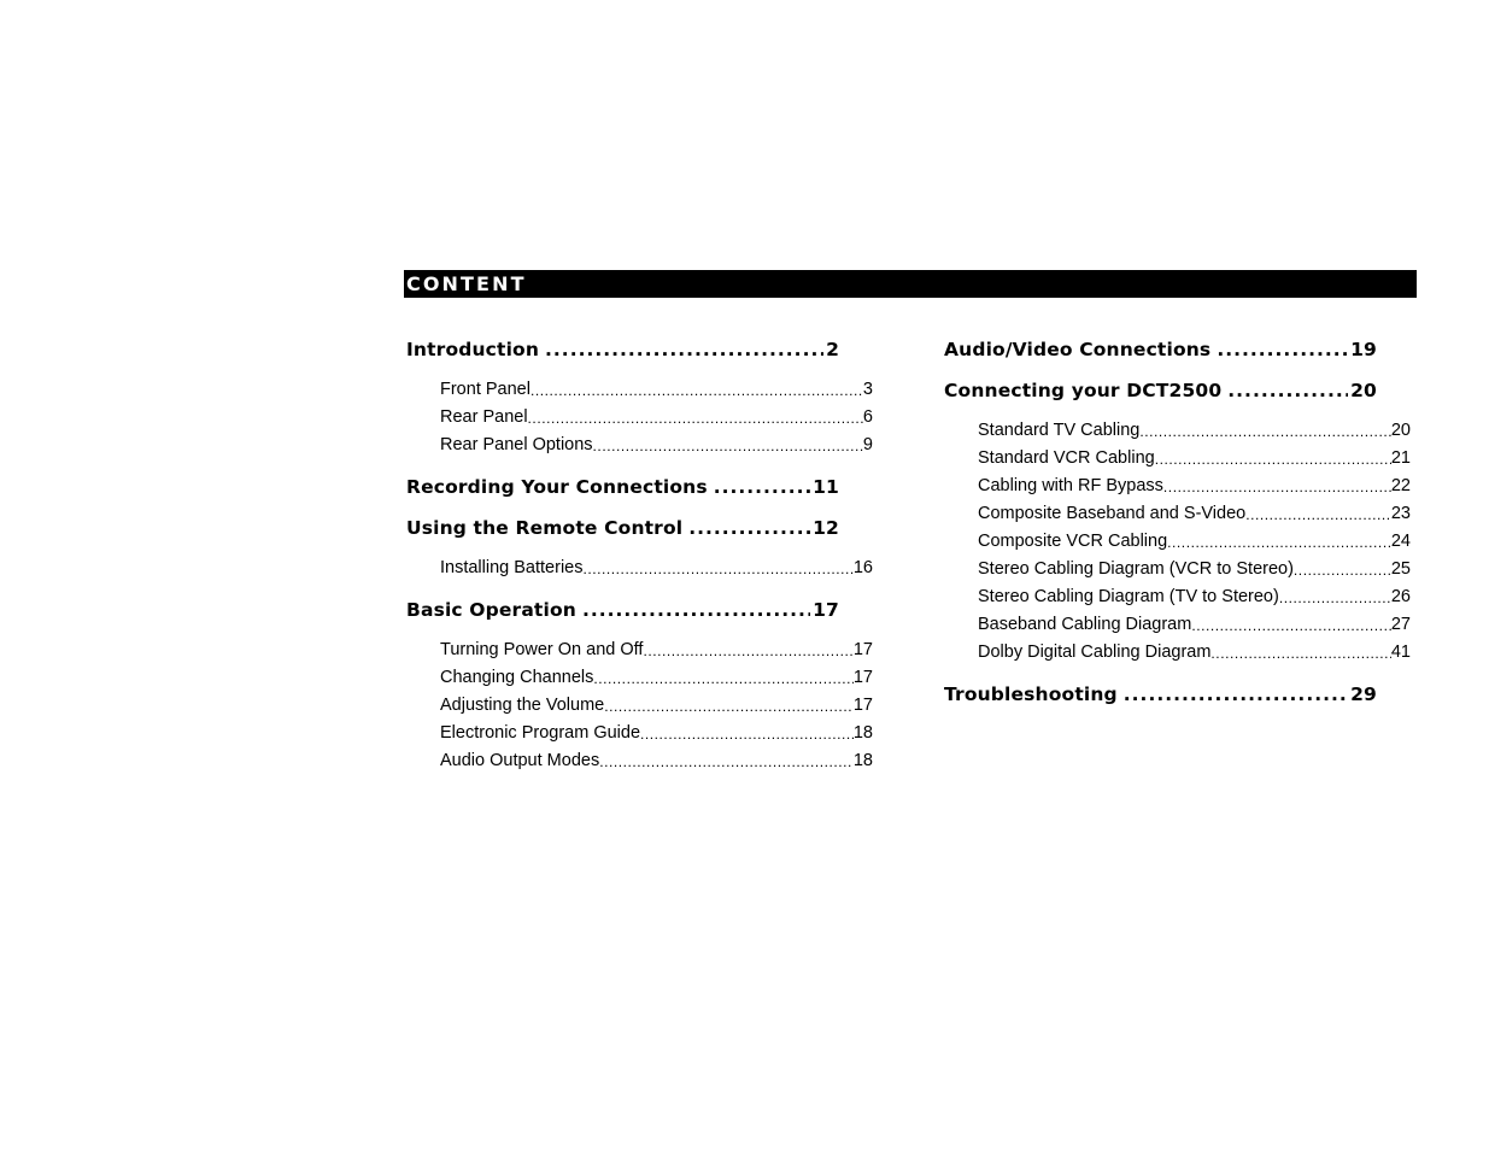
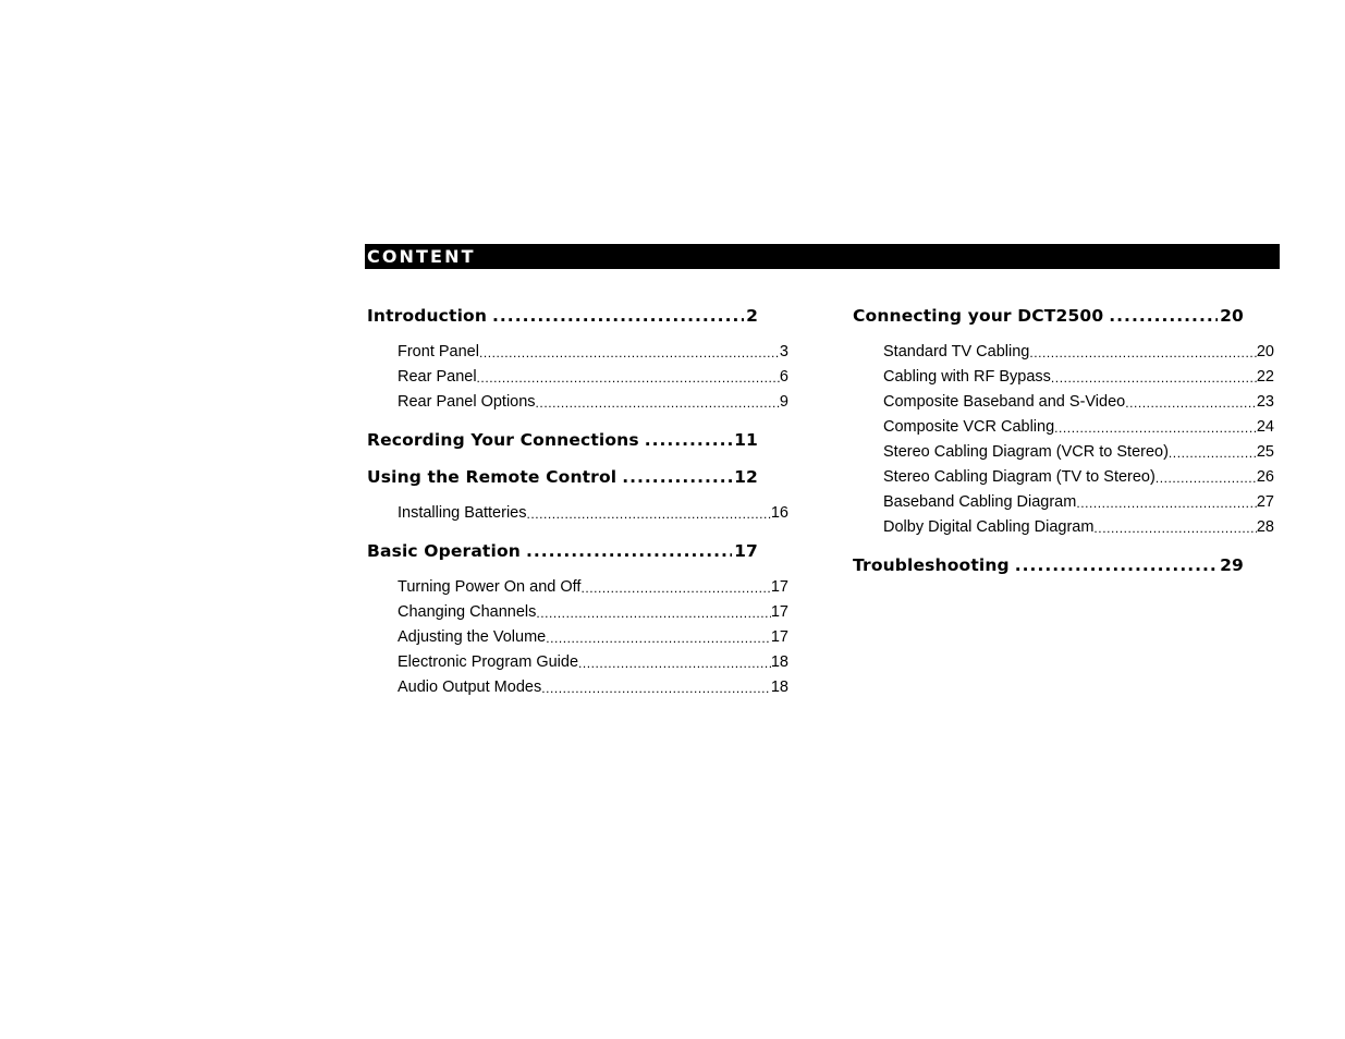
  CONTENT
  Introduction
  2
  Front Panel
  3
  Rear Panel
  6
  Rear Panel Options
  9
  Recording Your Connections
  11
  Using the Remote Control
  12
  Installing Batteries
  16
  Basic Operation
  17
  Turning Power On and Off
  17
  Changing Channels
  17
  Adjusting the Volume
  17
  Electronic Program Guide
  18
  Audio Output Modes
  18
- Audio/Video Connections
- 19
  Connecting your DCT2500
  20
  Standard TV Cabling
  20
- Standard VCR Cabling
- 21
  Cabling with RF Bypass
  22
  Composite Baseband and S-Video
  23
  Composite VCR Cabling
  24
  Stereo Cabling Diagram (VCR to Stereo)
  25
  Stereo Cabling Diagram (TV to Stereo)
  26
  Baseband Cabling Diagram
  27
  Dolby Digital Cabling Diagram
- 41
+ 28
  Troubleshooting
  29
